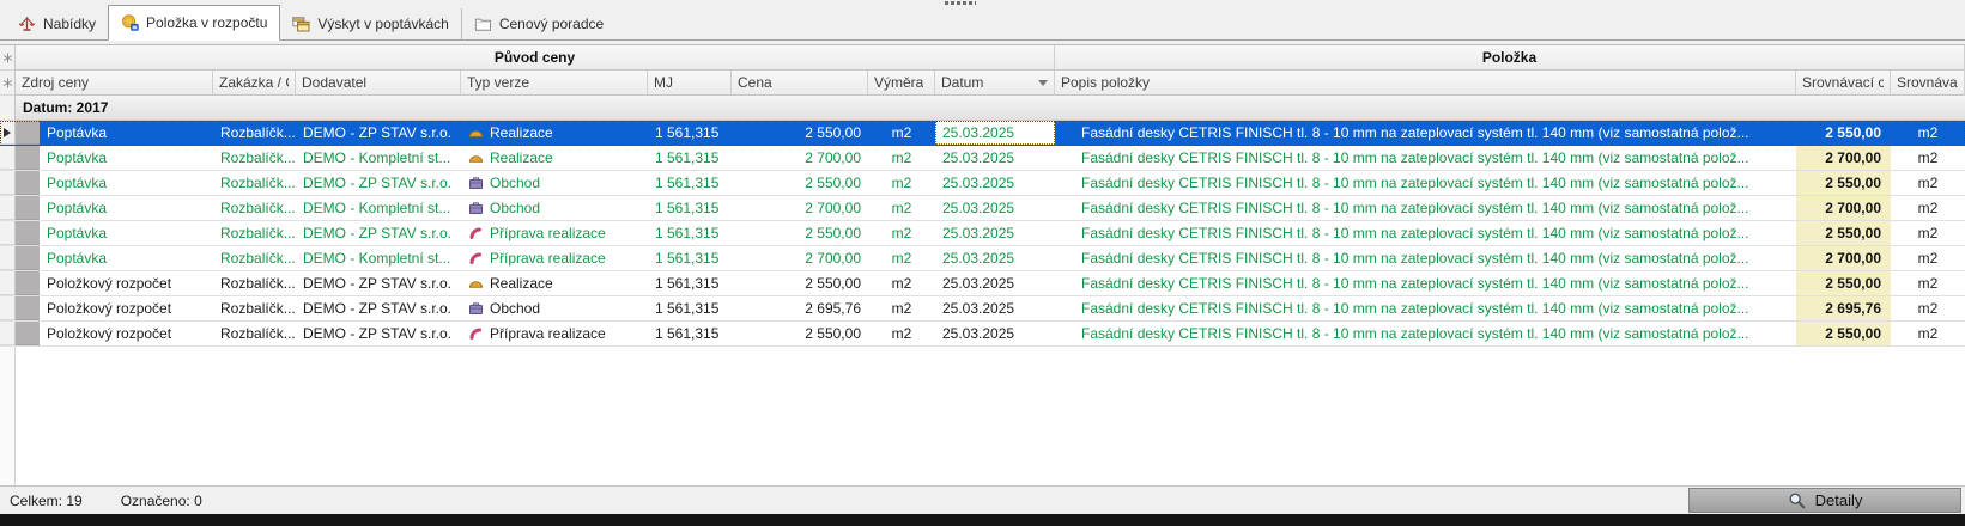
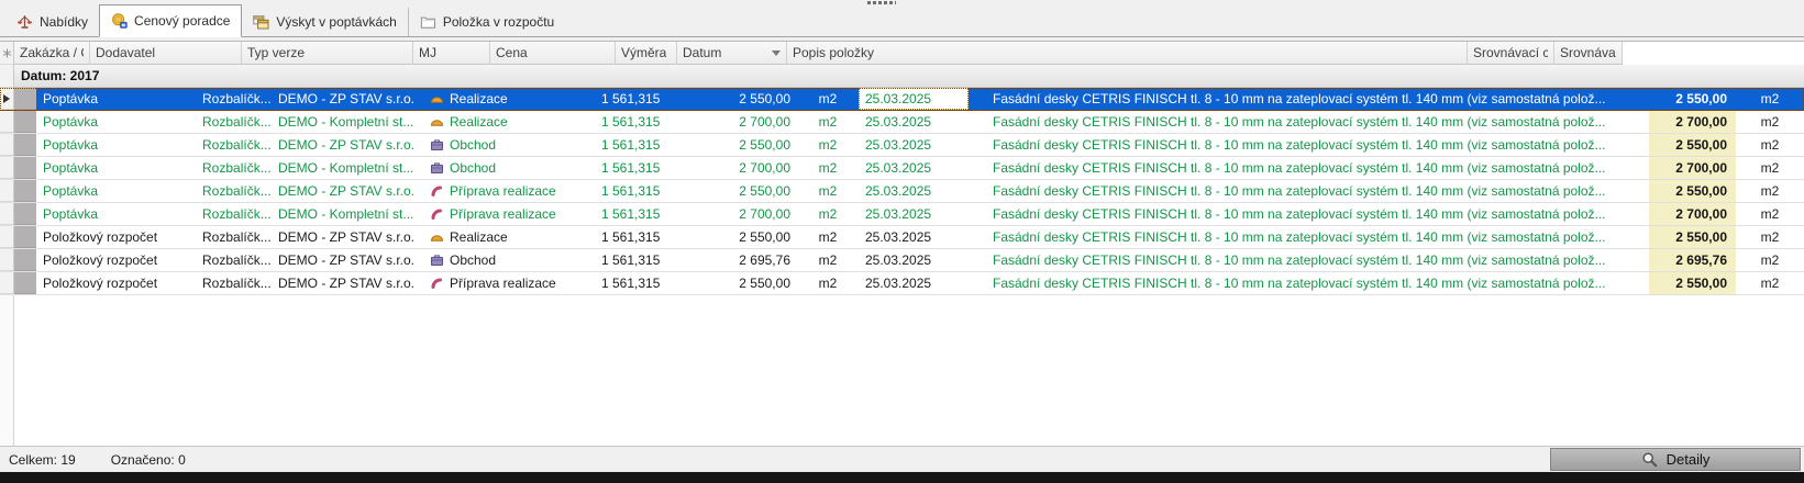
  Nabídky
- Položka v rozpočtu
+ Cenový poradce
  Výskyt v poptávkách
- Cenový poradce
+ Položka v rozpočtu
- Původ ceny
- Položka
- Zdroj ceny
  Zakázka /
  Dodavatel
  Typ verze
  MJ
  Cena
  Výměra
  Datum
  Popis položky
  Srovnávací c
  Srovnáva
  Datum: 2017
  Poptávka
  Rozbalíčk...
  DEMO - ZP STAV s.r.o.
  Realizace
  1 561,315
  2 550,00
  m2
  25.03.2025
  Fasádní desky CETRIS FINISCH tl. 8 - 10 mm na zateplovací systém tl. 140 mm (viz samostatná polož...
  2 550,00
  m2
  Poptávka
  Rozbalíčk...
  DEMO - Kompletní st...
  Realizace
  1 561,315
  2 700,00
  m2
  25.03.2025
  Fasádní desky CETRIS FINISCH tl. 8 - 10 mm na zateplovací systém tl. 140 mm (viz samostatná polož...
  2 700,00
  m2
  Poptávka
  Rozbalíčk...
  DEMO - ZP STAV s.r.o.
  Obchod
  1 561,315
  2 550,00
  m2
  25.03.2025
  Fasádní desky CETRIS FINISCH tl. 8 - 10 mm na zateplovací systém tl. 140 mm (viz samostatná polož...
  2 550,00
  m2
  Poptávka
  Rozbalíčk...
  DEMO - Kompletní st...
  Obchod
  1 561,315
  2 700,00
  m2
  25.03.2025
  Fasádní desky CETRIS FINISCH tl. 8 - 10 mm na zateplovací systém tl. 140 mm (viz samostatná polož...
  2 700,00
  m2
  Poptávka
  Rozbalíčk...
  DEMO - ZP STAV s.r.o.
  Příprava realizace
  1 561,315
  2 550,00
  m2
  25.03.2025
  Fasádní desky CETRIS FINISCH tl. 8 - 10 mm na zateplovací systém tl. 140 mm (viz samostatná polož...
  2 550,00
  m2
  Poptávka
  Rozbalíčk...
  DEMO - Kompletní st...
  Příprava realizace
  1 561,315
  2 700,00
  m2
  25.03.2025
  Fasádní desky CETRIS FINISCH tl. 8 - 10 mm na zateplovací systém tl. 140 mm (viz samostatná polož...
  2 700,00
  m2
  Položkový rozpočet
  Rozbalíčk...
  DEMO - ZP STAV s.r.o.
  Realizace
  1 561,315
  2 550,00
  m2
  25.03.2025
  Fasádní desky CETRIS FINISCH tl. 8 - 10 mm na zateplovací systém tl. 140 mm (viz samostatná polož...
  2 550,00
  m2
  Položkový rozpočet
  Rozbalíčk...
  DEMO - ZP STAV s.r.o.
  Obchod
  1 561,315
  2 695,76
  m2
  25.03.2025
  Fasádní desky CETRIS FINISCH tl. 8 - 10 mm na zateplovací systém tl. 140 mm (viz samostatná polož...
  2 695,76
  m2
  Položkový rozpočet
  Rozbalíčk...
  DEMO - ZP STAV s.r.o.
  Příprava realizace
  1 561,315
  2 550,00
  m2
  25.03.2025
  Fasádní desky CETRIS FINISCH tl. 8 - 10 mm na zateplovací systém tl. 140 mm (viz samostatná polož...
  2 550,00
  m2
  Celkem: 19
  Označeno: 0
  Detaily
